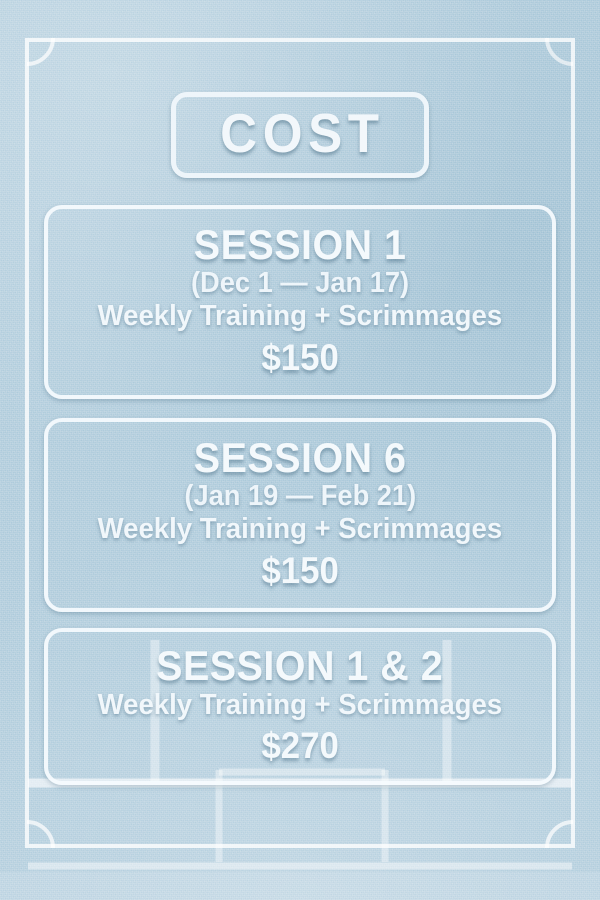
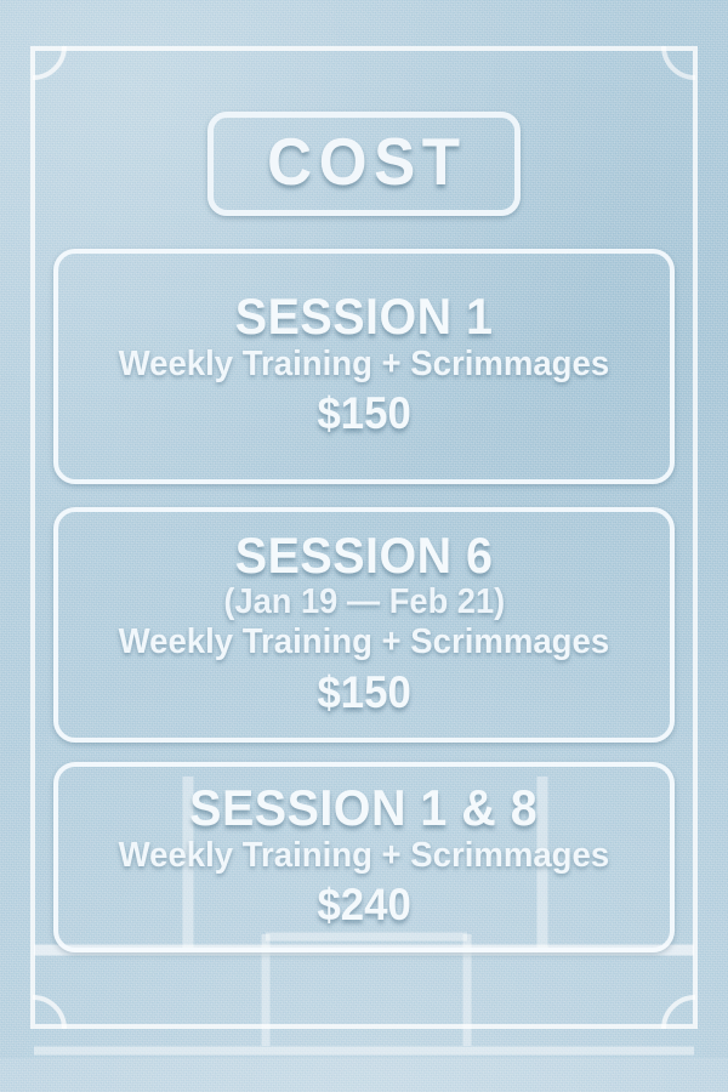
  COST
  SESSION 1
- (Dec 1 — Jan 17)
  Weekly Training + Scrimmages
  $150
  SESSION 6
  (Jan 19 — Feb 21)
  Weekly Training + Scrimmages
  $150
- SESSION 1 & 2
+ SESSION 1 & 8
  Weekly Training + Scrimmages
- $270
+ $240
